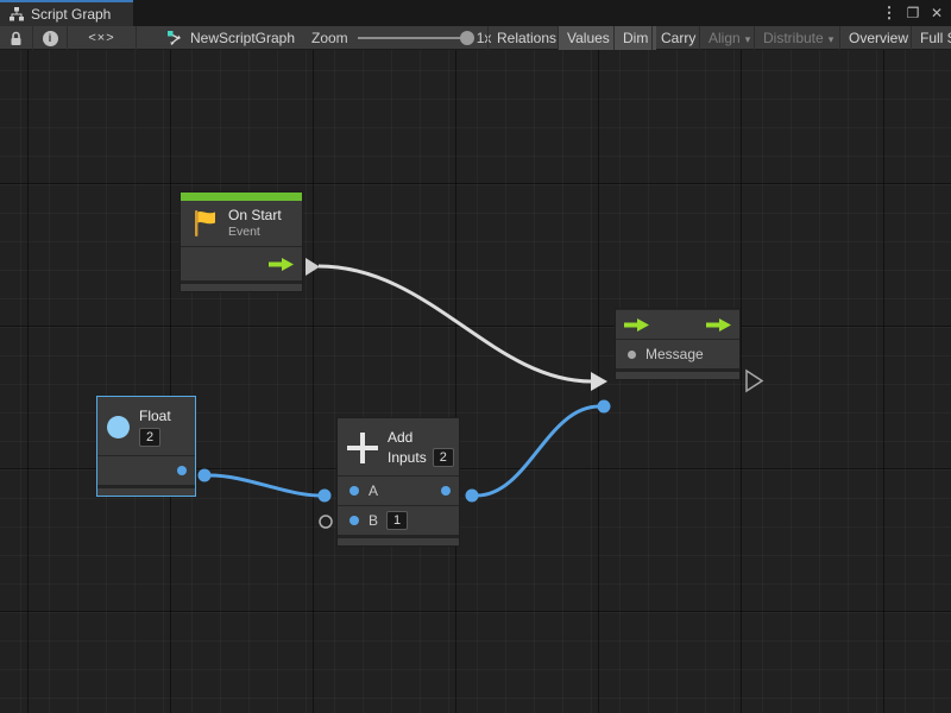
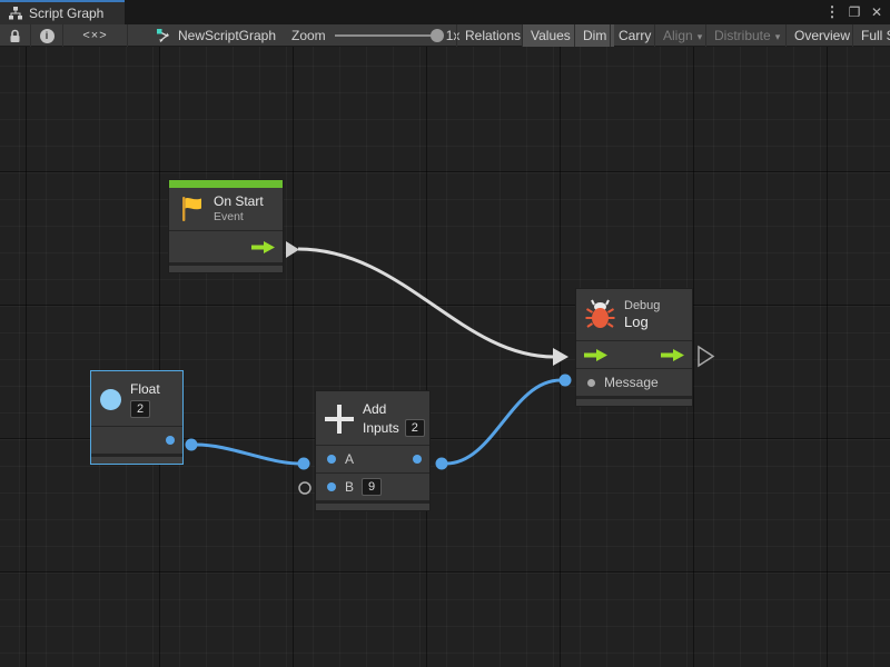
  Script Graph
  ⋮
  ❐
  ✕
  i
  <×>
  NewScriptGraph
  Zoom
  1x
  Relations
  Values
  Dim
  Carry
  Align ▾
  Distribute ▾
  Overview
  On Start
  Event
+ Debug
+ Log
  Message
  Float
  2
  Add
  Inputs
  2
  A
  B
- 1
+ 9
